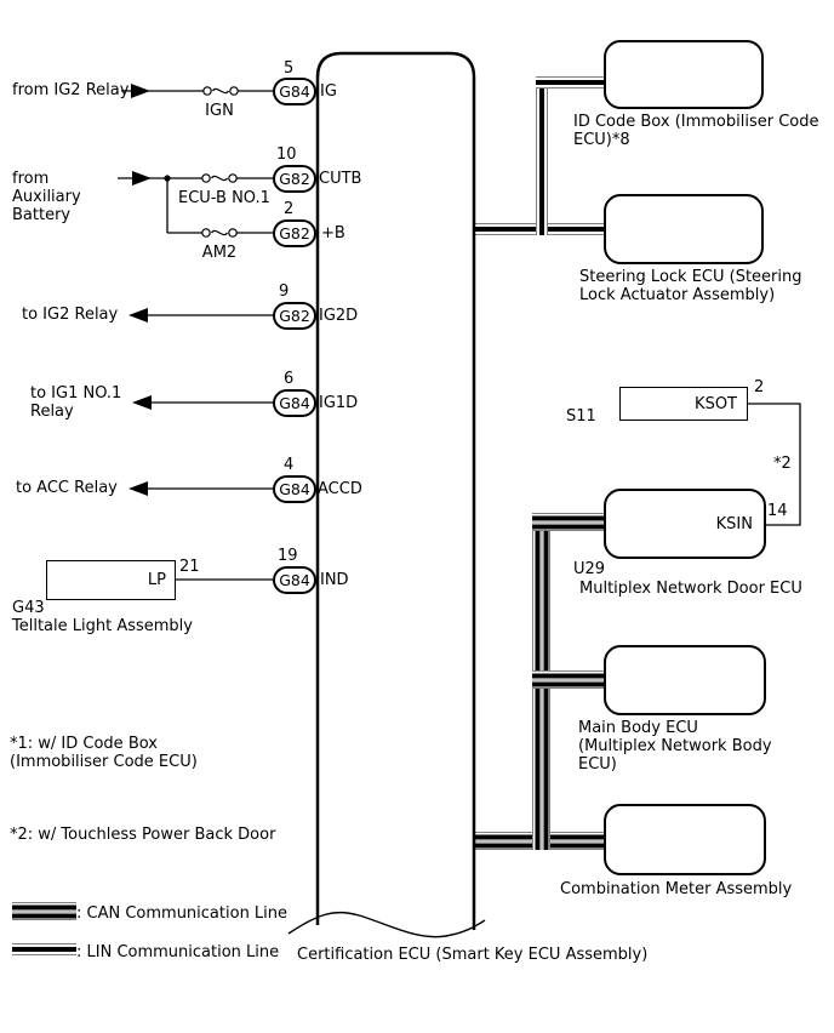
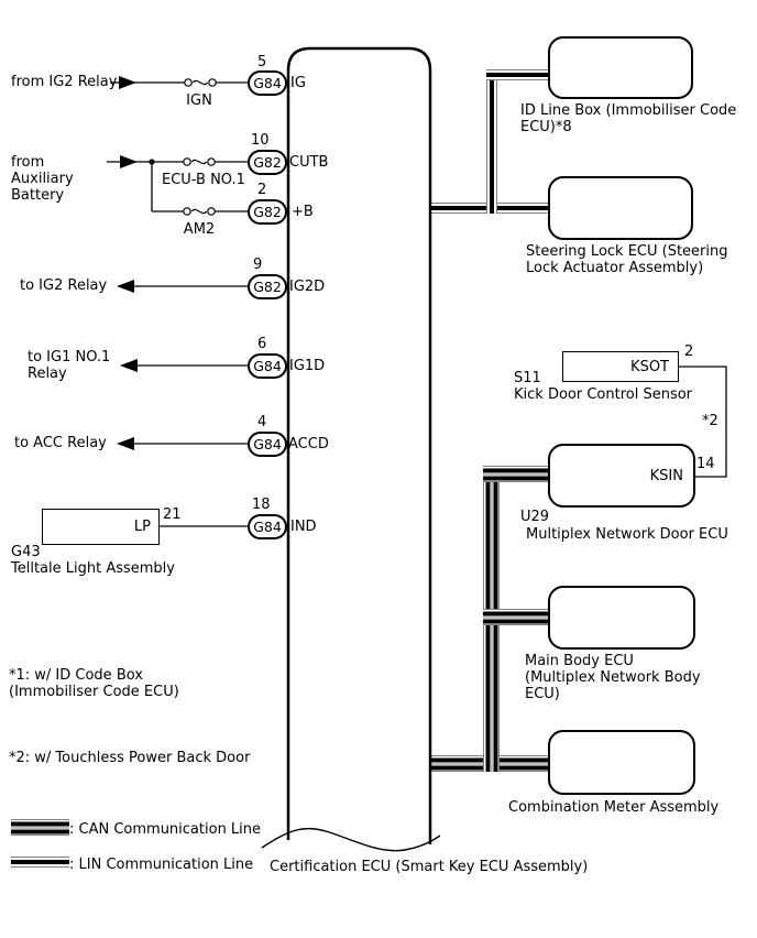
  KSOT
  KSIN
  LP
  G84
  G82
  G82
  G82
  G84
  G84
  G84
  5
  10
  2
  9
  6
  4
- 19
+ 18
  IG
  CUTB
  +B
  IG2D
  IG1D
  ACCD
  IND
  from IG2 Relay
  IGN
  from
  Auxiliary
  Battery
  ECU-B NO.1
  AM2
  to IG2 Relay
  to IG1 NO.1
  Relay
  to ACC Relay
  21
  G43
  Telltale Light Assembly
  *1: w/ ID Code Box
  (Immobiliser Code ECU)
  *2: w/ Touchless Power Back Door
  : CAN Communication Line
  : LIN Communication Line
  Certification ECU (Smart Key ECU Assembly)
- ID Code Box (Immobiliser Code
+ ID Line Box (Immobiliser Code
  ECU)*8
  Steering Lock ECU (Steering
  Lock Actuator Assembly)
  2
  S11
+ Kick Door Control Sensor
  *2
  14
  U29
  Multiplex Network Door ECU
  Main Body ECU
  (Multiplex Network Body
  ECU)
  Combination Meter Assembly
